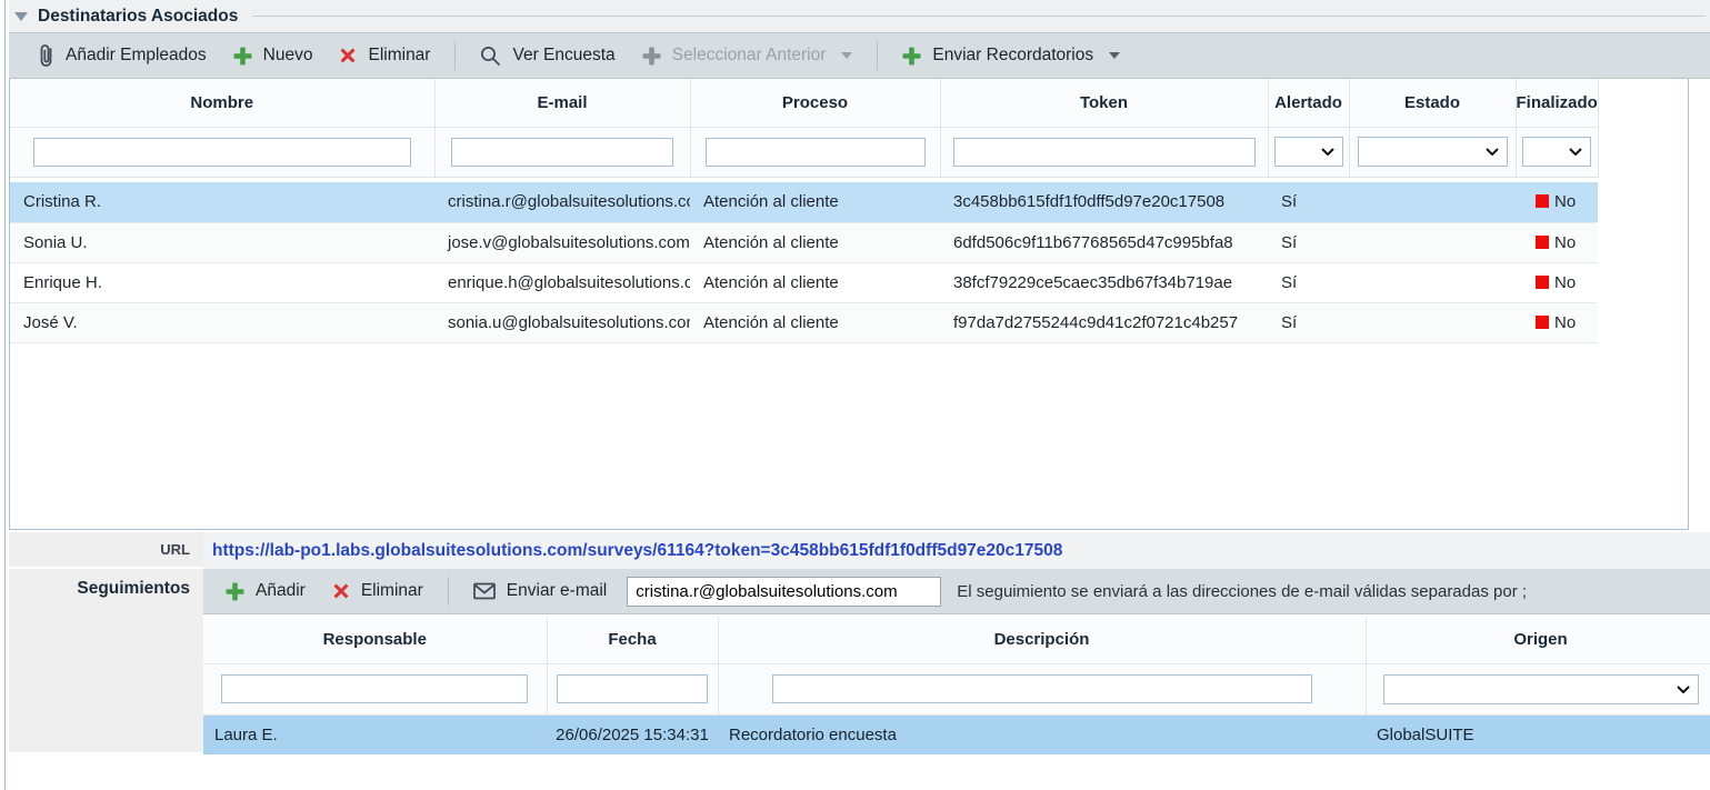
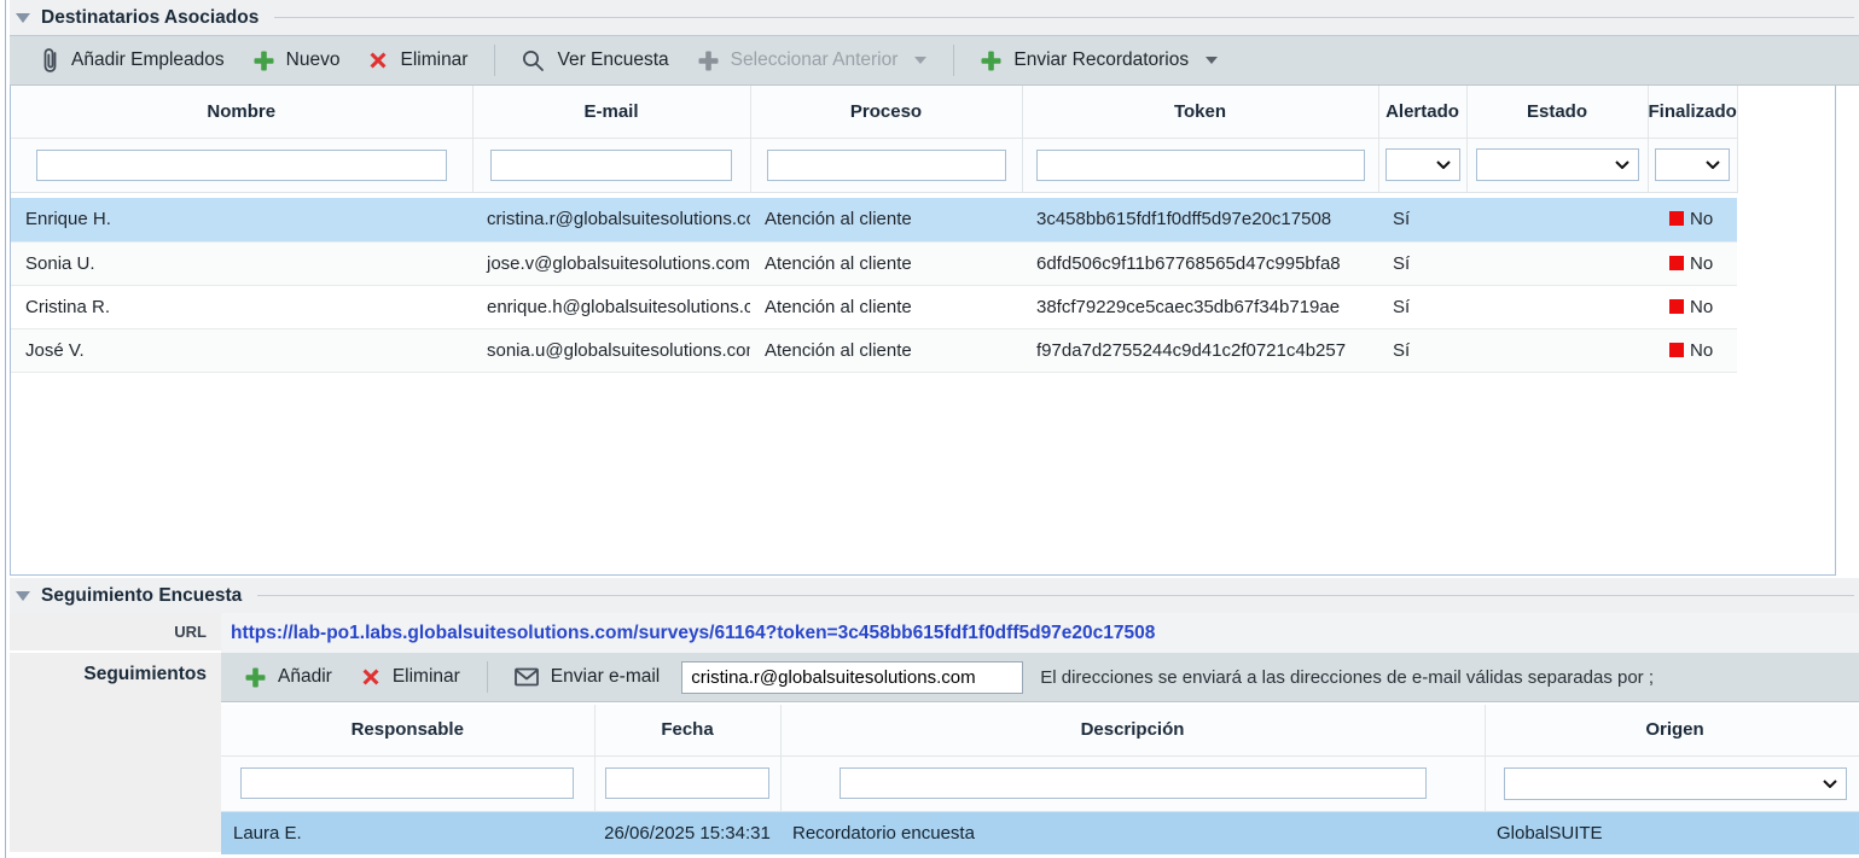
  Destinatarios Asociados
  Añadir Empleados
  Nuevo
  Eliminar
  Ver Encuesta
  Seleccionar Anterior
  Enviar Recordatorios
  Nombre	E-mail	Proceso	Token	Alertado	Estado	Finalizado
- Cristina R.	cristina.r@globalsuitesolutions.c	Atención al cliente	3c458bb615fdf1f0dff5d97e20c17508	Sí		No
+ Enrique H.	cristina.r@globalsuitesolutions.c	Atención al cliente	3c458bb615fdf1f0dff5d97e20c17508	Sí		No
  Sonia U.	jose.v@globalsuitesolutions.com	Atención al cliente	6dfd506c9f11b67768565d47c995bfa8	Sí		No
- Enrique H.	enrique.h@globalsuitesolutions.c	Atención al cliente	38fcf79229ce5caec35db67f34b719ae	Sí		No
+ Cristina R.	enrique.h@globalsuitesolutions.c	Atención al cliente	38fcf79229ce5caec35db67f34b719ae	Sí		No
  José V.	sonia.u@globalsuitesolutions.co	Atención al cliente	f97da7d2755244c9d41c2f0721c4b257	Sí		No
+ Seguimiento Encuesta
  URL
  https://lab-po1.labs.globalsuitesolutions.com/surveys/61164?token=3c458bb615fdf1f0dff5d97e20c17508
  Seguimientos
  Añadir
  Eliminar
  Enviar e-mail
  cristina.r@globalsuitesolutions.com
- El seguimiento se enviará a las direcciones de e-mail válidas separadas por ;
+ El direcciones se enviará a las direcciones de e-mail válidas separadas por ;
  Responsable	Fecha	Descripción	Origen
  Laura E.	26/06/2025 15:34:31	Recordatorio encuesta	GlobalSUITE
